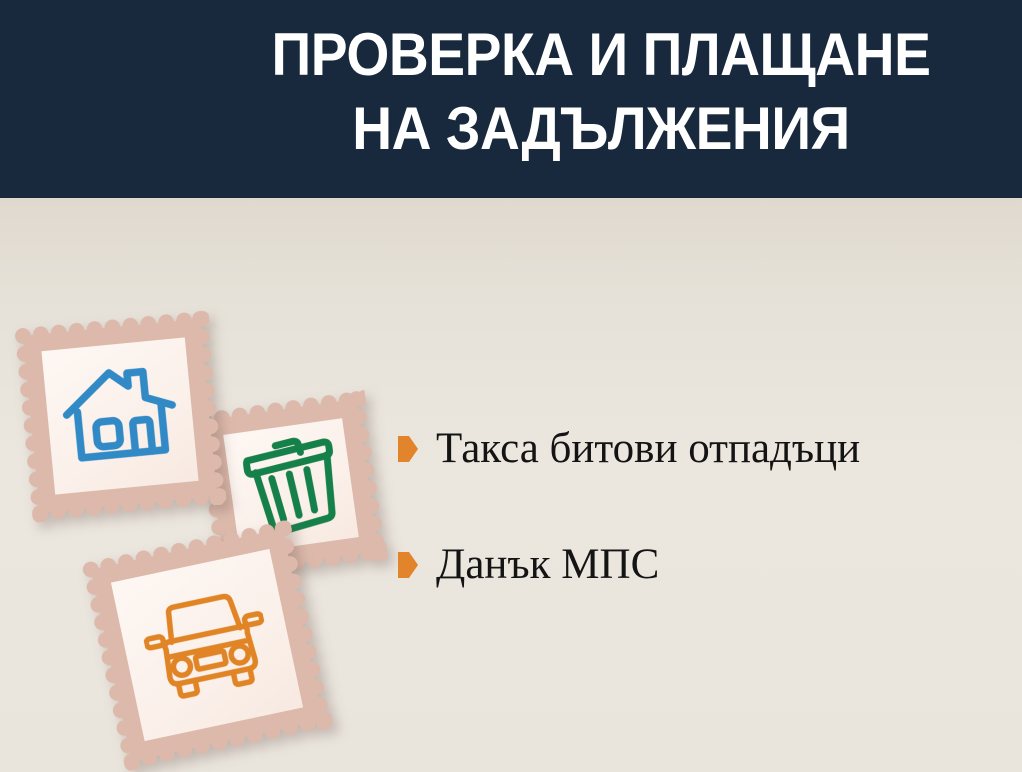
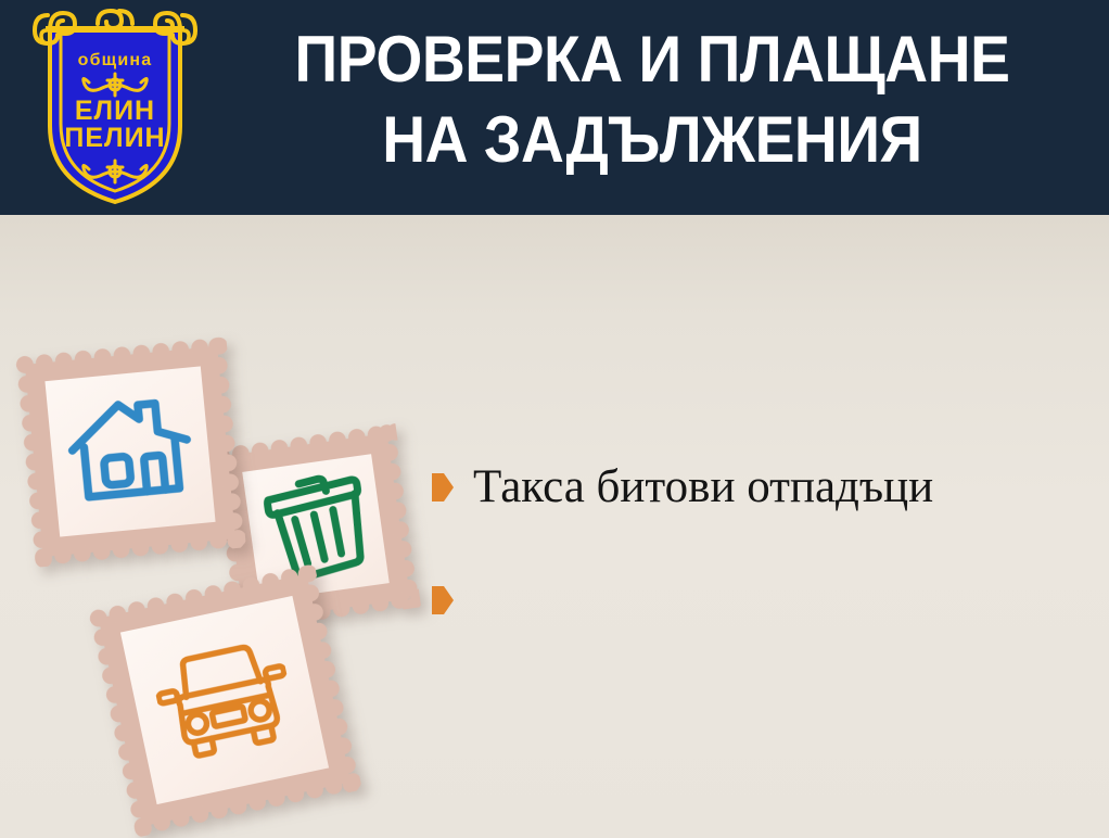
  ПРОВЕРКА И ПЛАЩАНЕ
  НА ЗАДЪЛЖЕНИЯ
+ община
+ ЕЛИН
+ ПЕЛИН
  Такса битови отпадъци
- Данък МПС
